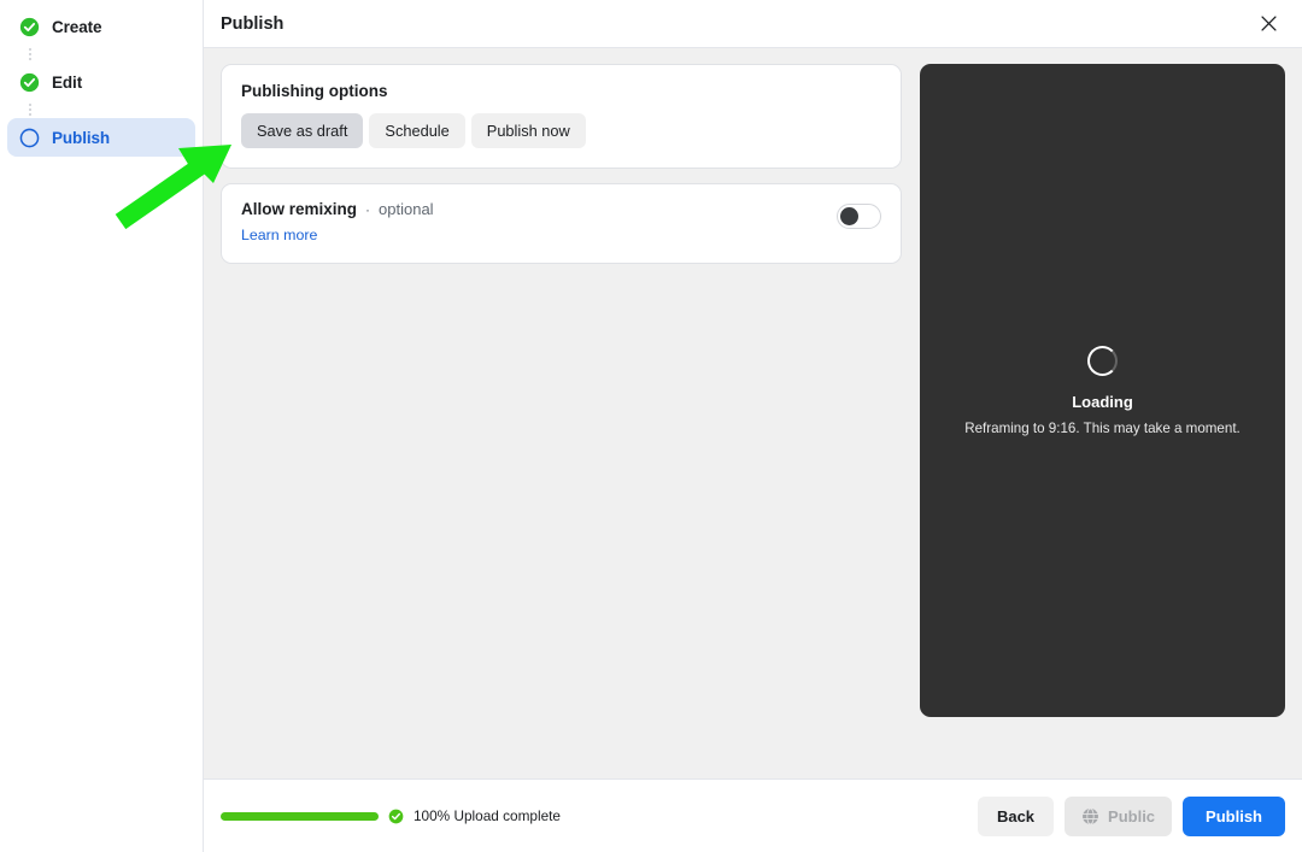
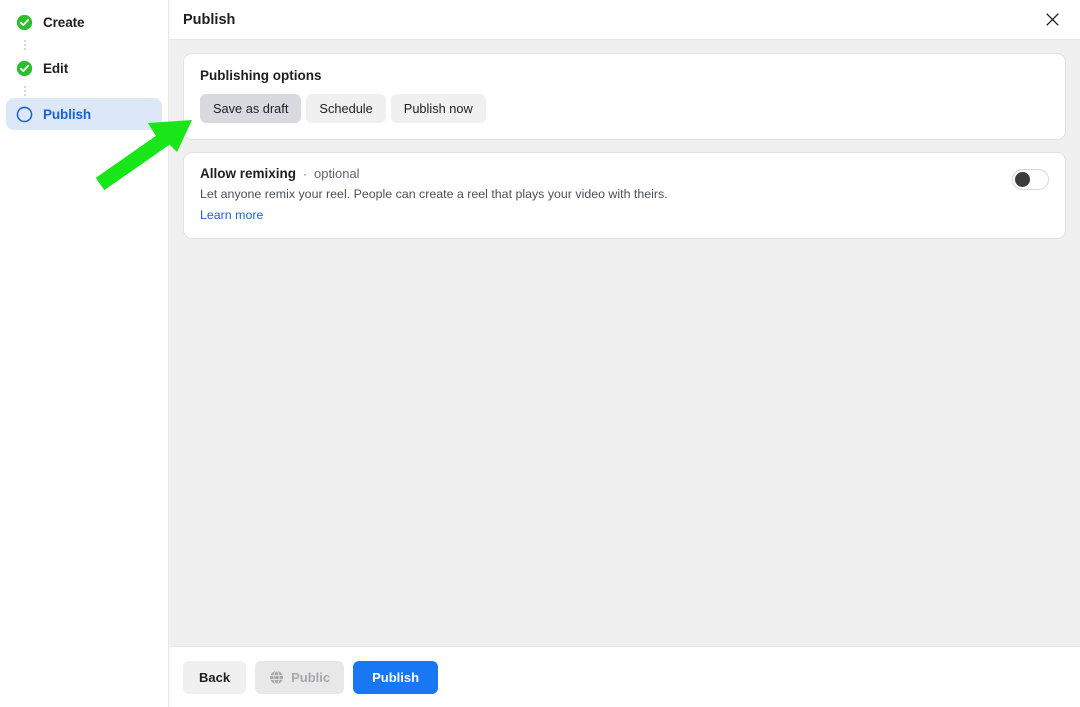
  Create
  Edit
  Publish
  Publish
  Publishing options
  Save as draft
  Schedule
  Publish now
  Allow remixing
  ·
  optional
+ Let anyone remix your reel. People can create a reel that plays your video with theirs.
  Learn more
- Loading
- Reframing to 9:16. This may take a moment.
- 100% Upload complete
  Back
  Public
  Publish
